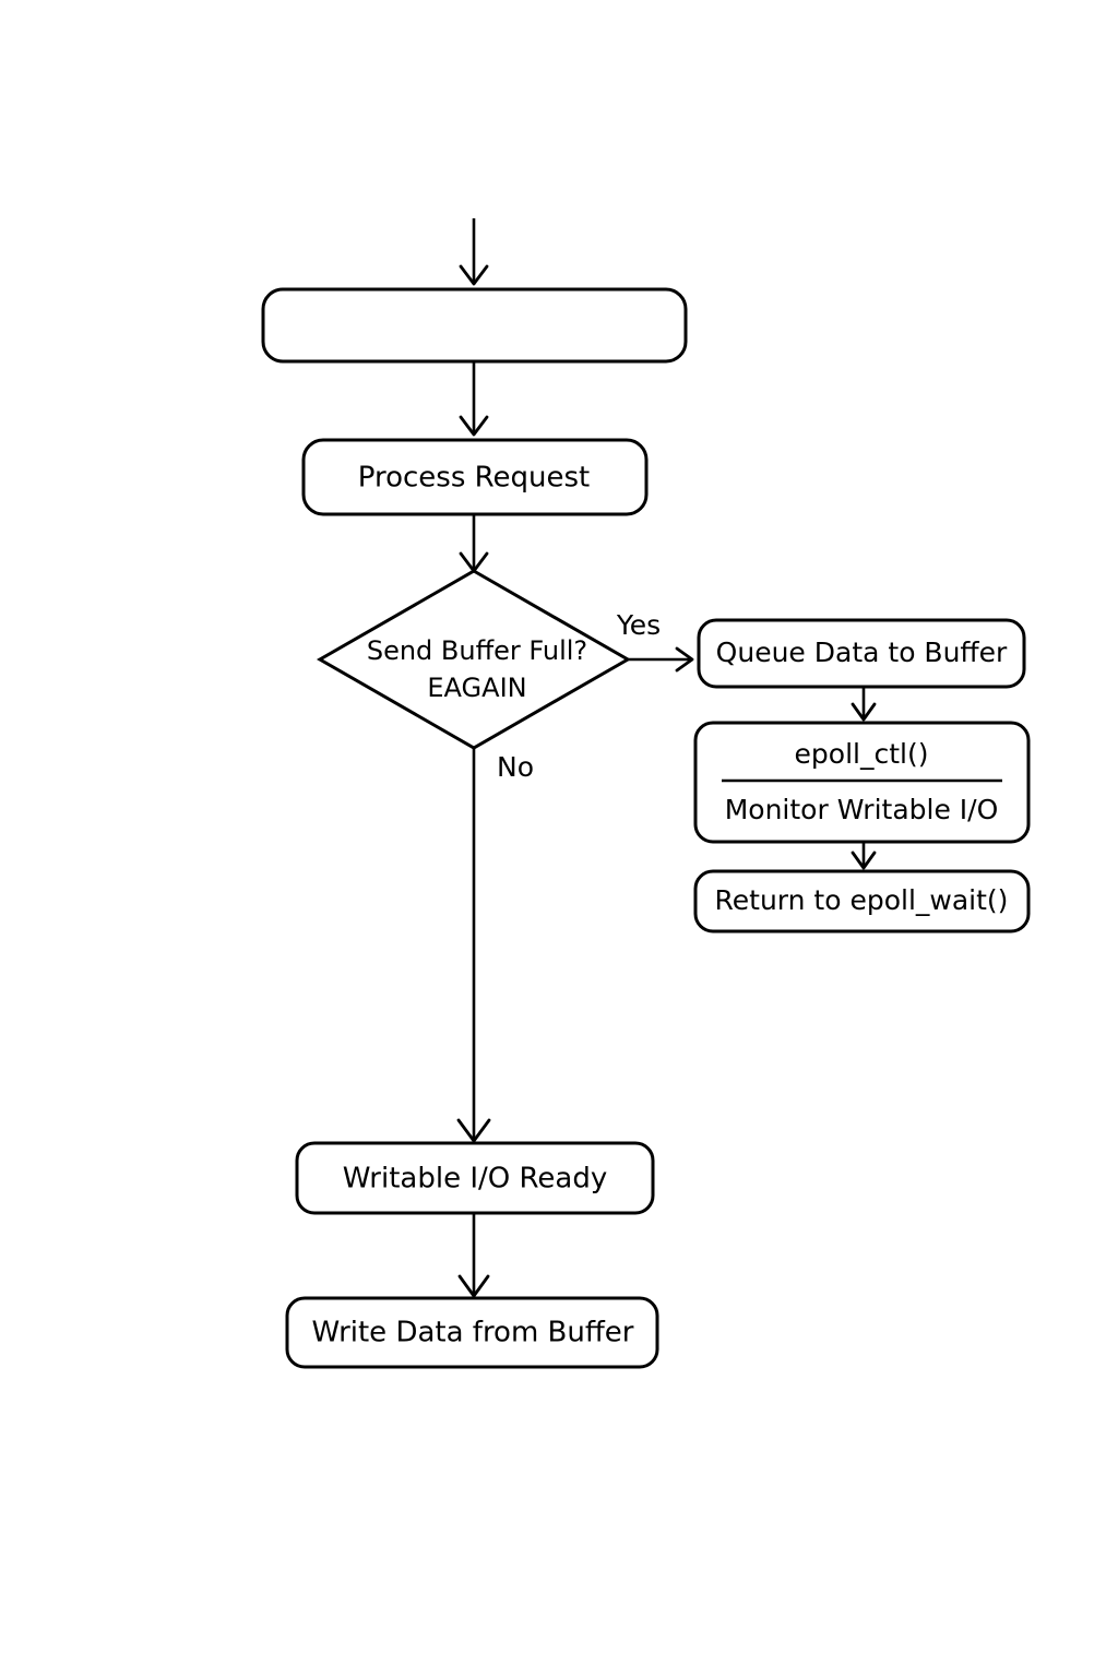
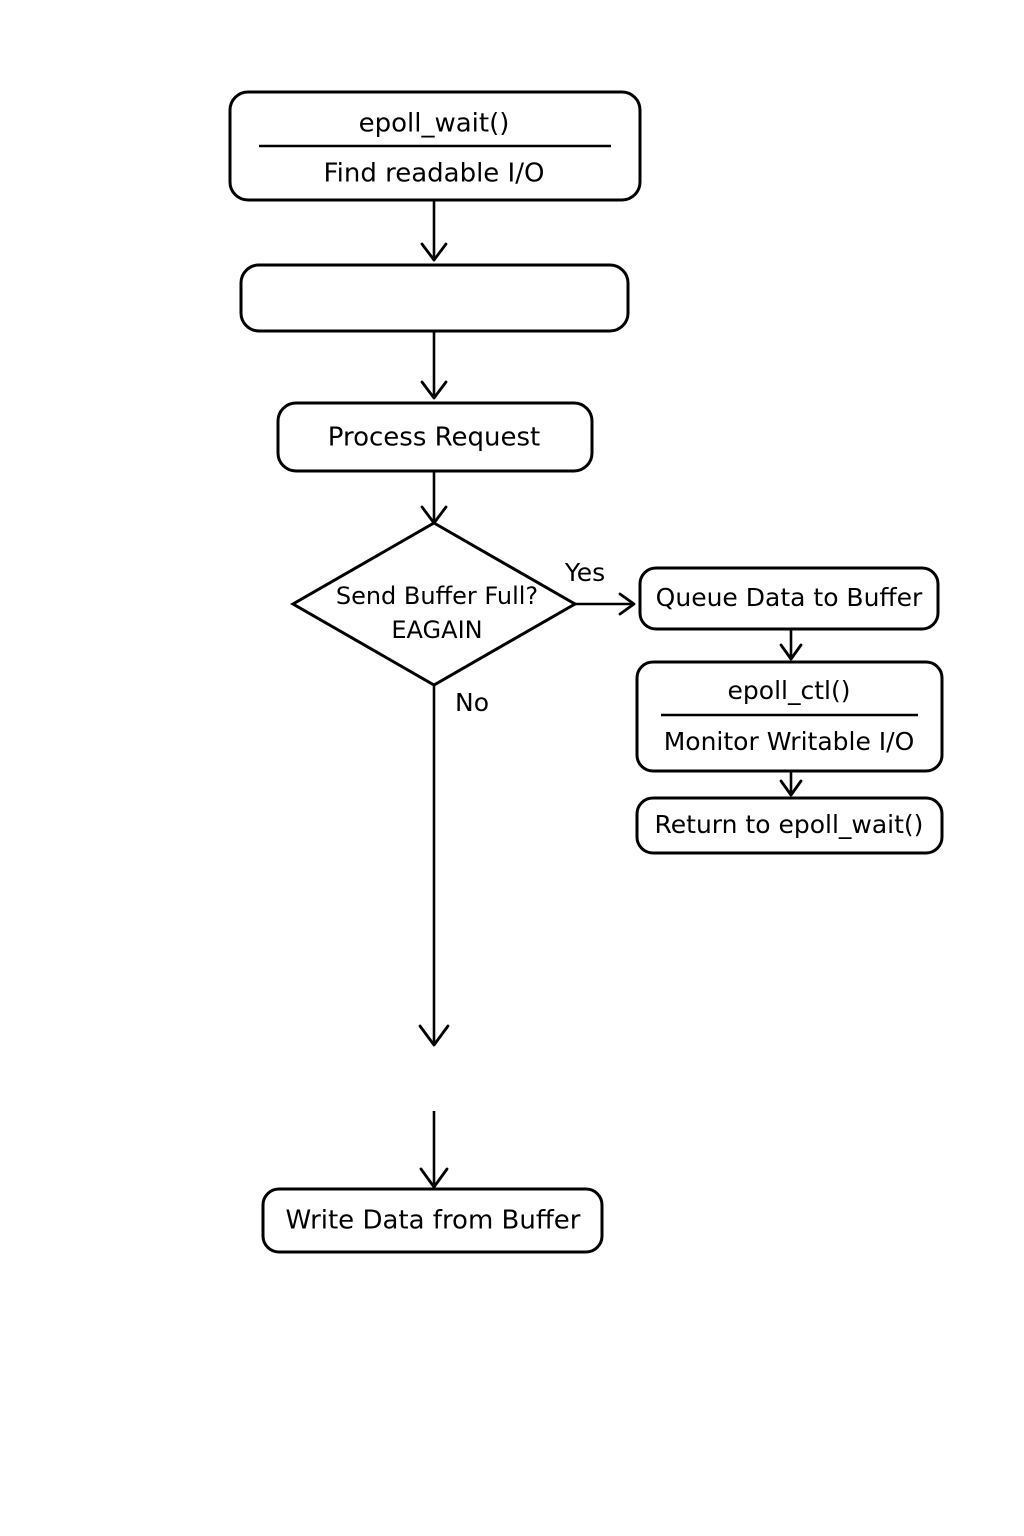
  Yes
  No
+ epoll_wait()
+ Find readable I/O
  Process Request
  Send Buffer Full?
  EAGAIN
  Queue Data to Buffer
  epoll_ctl()
  Monitor Writable I/O
  Return to epoll_wait()
- Writable I/O Ready
  Write Data from Buffer
